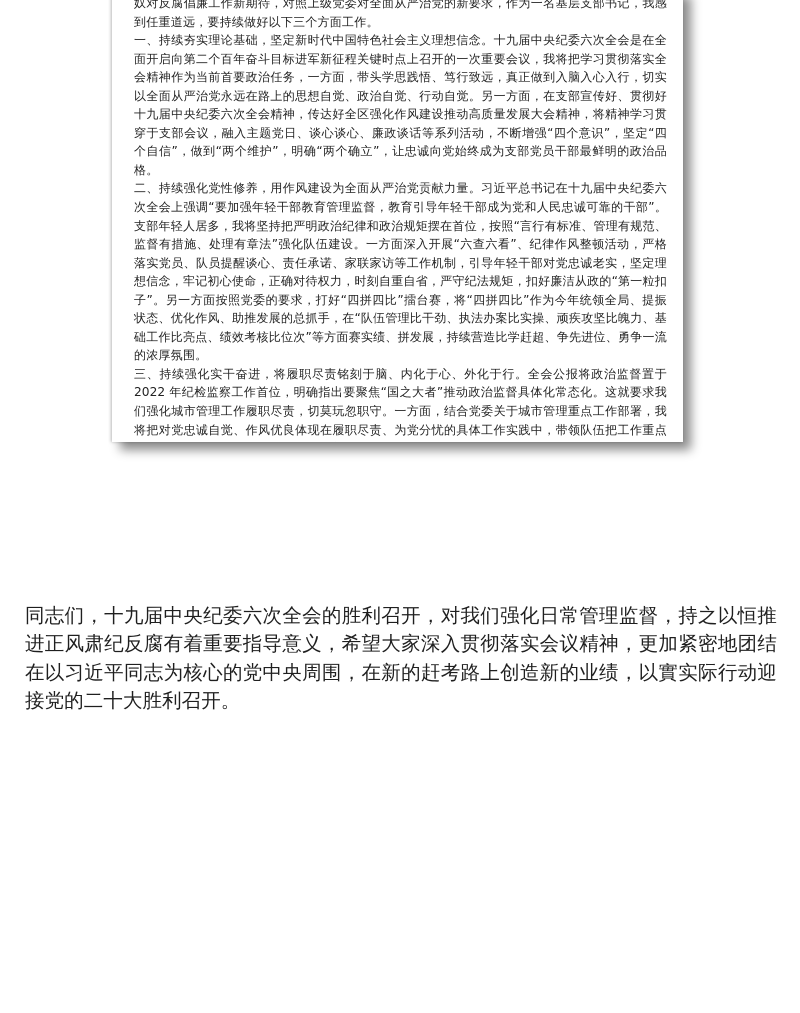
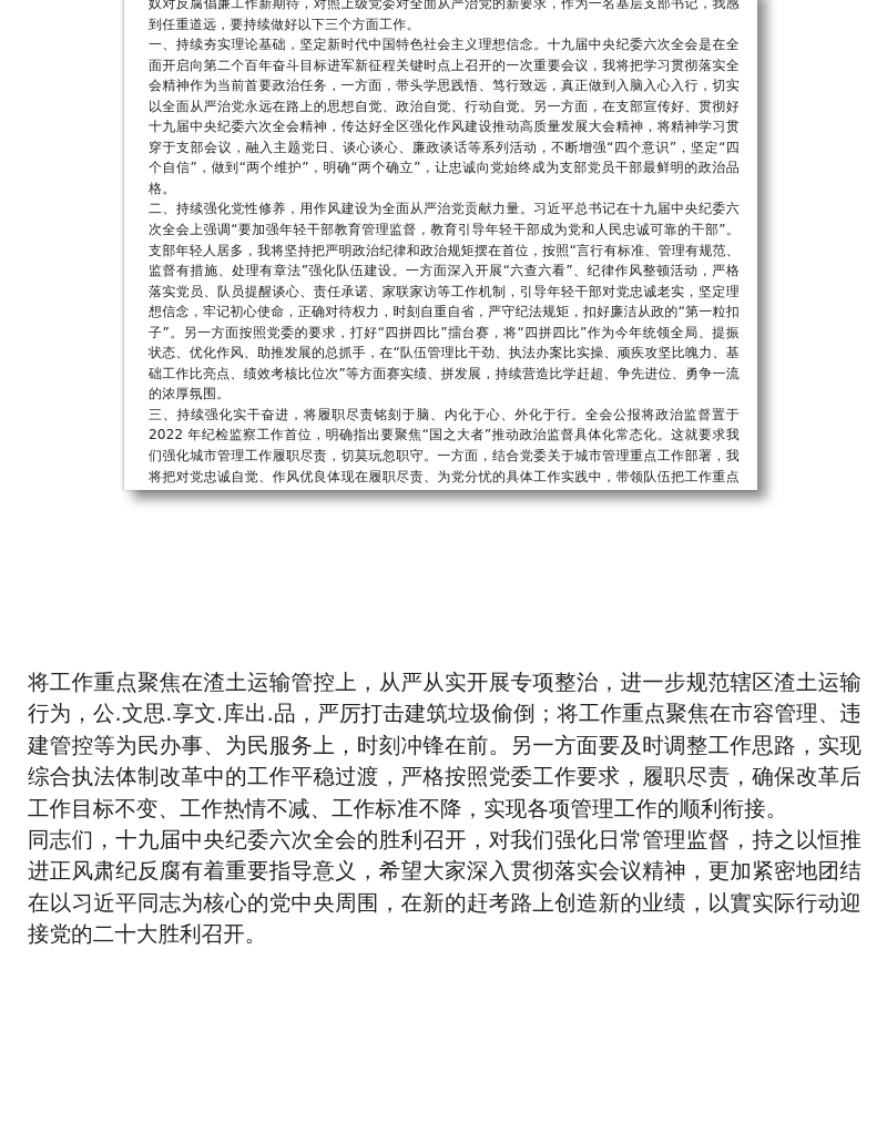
  奴对反腐倡廉工作新期待，对照上级党委对全面从严治党的新要求，作为一名基层支部书记，我感到任重道远，要持续做好以下三个方面工作。
  一、持续夯实理论基础，坚定新时代中国特色社会主义理想信念。十九届中央纪委六次全会是在全面开启向第二个百年奋斗目标进军新征程关键时点上召开的一次重要会议，我将把学习贯彻落实全会精神作为当前首要政治任务，一方面，带头学思践悟、笃行致远，真正做到入脑入心入行，切实以全面从严治党永远在路上的思想自觉、政治自觉、行动自觉。另一方面，在支部宣传好、贯彻好十九届中央纪委六次全会精神，传达好全区强化作风建设推动高质量发展大会精神，将精神学习贯穿于支部会议，融入主题党日、谈心谈心、廉政谈话等系列活动，不断增强“四个意识”，坚定“四个自信”，做到“两个维护”，明确“两个确立”，让忠诚向党始终成为支部党员干部最鲜明的政治品格。
  二、持续强化党性修养，用作风建设为全面从严治党贡献力量。习近平总书记在十九届中央纪委六次全会上强调“要加强年轻干部教育管理监督，教育引导年轻干部成为党和人民忠诚可靠的干部”。支部年轻人居多，我将坚持把严明政治纪律和政治规矩摆在首位，按照“言行有标准、管理有规范、监督有措施、处理有章法”强化队伍建设。一方面深入开展“六查六看”、纪律作风整顿活动，严格落实党员、队员提醒谈心、责任承诺、家联家访等工作机制，引导年轻干部对党忠诚老实，坚定理想信念，牢记初心使命，正确对待权力，时刻自重自省，严守纪法规矩，扣好廉洁从政的“第一粒扣子”。另一方面按照党委的要求，打好“四拼四比”擂台赛，将“四拼四比”作为今年统领全局、提振状态、优化作风、助推发展的总抓手，在“队伍管理比干劲、执法办案比实操、顽疾攻坚比魄力、基础工作比亮点、绩效考核比位次”等方面赛实绩、拼发展，持续营造比学赶超、争先进位、勇争一流的浓厚氛围。
  三、持续强化实干奋进，将履职尽责铭刻于脑、内化于心、外化于行。全会公报将政治监督置于 2022 年纪检监察工作首位，明确指出要聚焦“国之大者”推动政治监督具体化常态化。这就要求我们强化城市管理工作履职尽责，切莫玩忽职守。一方面，结合党委关于城市管理重点工作部署，我将把对党忠诚自觉、作风优良体现在履职尽责、为党分忧的具体工作实践中，带领队伍把工作重点
+ 将工作重点聚焦在渣土运输管控上，从严从实开展专项整治，进一步规范辖区渣土运输行为，公.文思.享文.库出.品，严厉打击建筑垃圾偷倒；将工作重点聚焦在市容管理、违建管控等为民办事、为民服务上，时刻冲锋在前。另一方面要及时调整工作思路，实现综合执法体制改革中的工作平稳过渡，严格按照党委工作要求，履职尽责，确保改革后工作目标不变、工作热情不减、工作标准不降，实现各项管理工作的顺利衔接。
  同志们，十九届中央纪委六次全会的胜利召开，对我们强化日常管理监督，持之以恒推进正风肃纪反腐有着重要指导意义，希望大家深入贯彻落实会议精神，更加紧密地团结在以习近平同志为核心的党中央周围，在新的赶考路上创造新的业绩，以實实际行动迎接党的二十大胜利召开。
